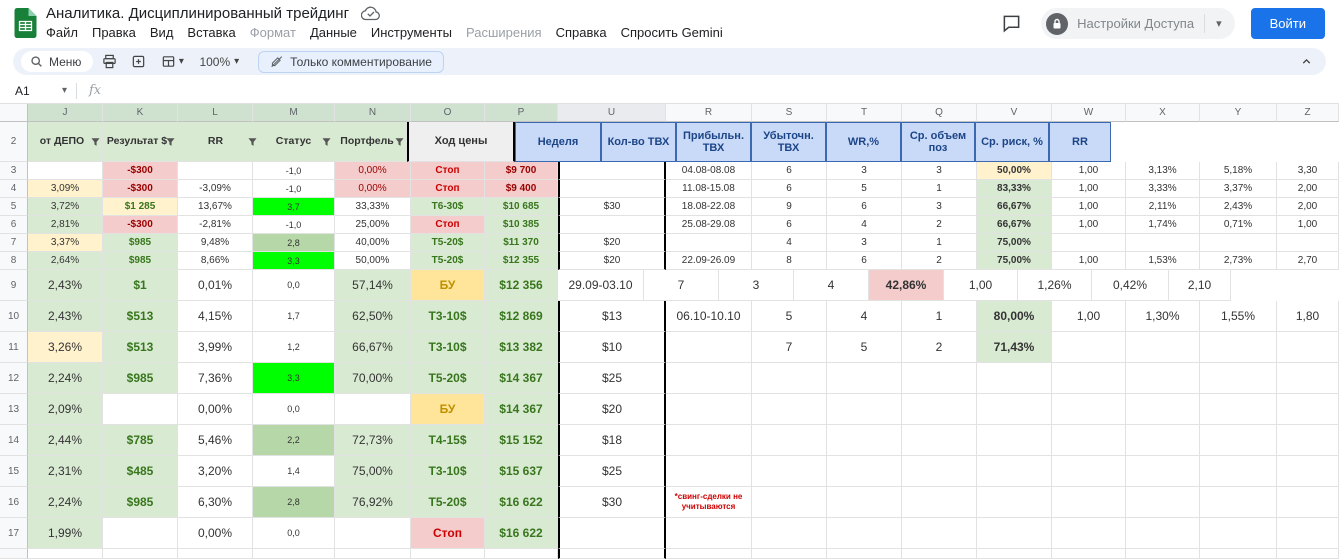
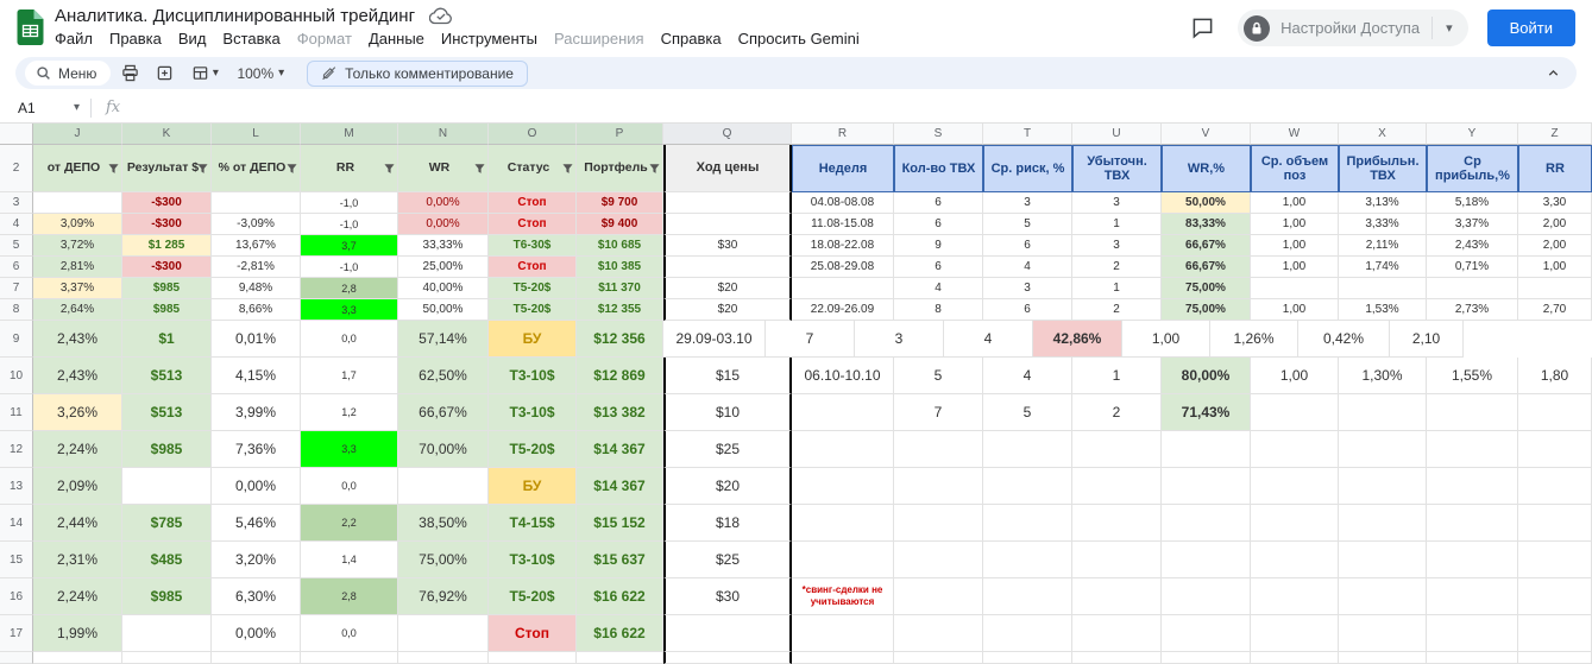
  Аналитика. Дисциплинированный трейдинг
  Файл
  Правка
  Вид
  Вставка
  Формат
  Данные
  Инструменты
  Расширения
  Справка
  Спросить Gemini
  Настройки Доступа
  ▾
  Войти
  Меню
  ▾
  100%
  ▾
  Только комментирование
  A1
  ▾
  fx
  J
  K
  L
  M
  N
  O
  P
- U
+ Q
  R
  S
  T
- Q
+ U
  V
  W
  X
  Y
  Z
  2
  от ДЕПО
  Результат $
+ % от ДЕПО
  RR
+ WR
  Статус
  Портфель
  Ход цены
  Неделя
  Кол-во ТВХ
- Прибыльн. ТВХ
+ Ср. риск, %
  Убыточн. ТВХ
  WR,%
  Ср. объем поз
- Ср. риск, %
+ Прибыльн. ТВХ
+ Ср прибыль,%
  RR
  3
  -$300
  -1,0
  0,00%
  Стоп
  $9 700
  04.08-08.08
  6
  3
  3
  50,00%
  1,00
  3,13%
  5,18%
  3,30
  4
  3,09%
  -$300
  -3,09%
  -1,0
  0,00%
  Стоп
  $9 400
  11.08-15.08
  6
  5
  1
  83,33%
  1,00
  3,33%
  3,37%
  2,00
  5
  3,72%
  $1 285
  13,67%
  3,7
  33,33%
  Т6-30$
  $10 685
  $30
  18.08-22.08
  9
  6
  3
  66,67%
  1,00
  2,11%
  2,43%
  2,00
  6
  2,81%
  -$300
  -2,81%
  -1,0
  25,00%
  Стоп
  $10 385
  25.08-29.08
  6
  4
  2
  66,67%
  1,00
  1,74%
  0,71%
  1,00
  7
  3,37%
  $985
  9,48%
  2,8
  40,00%
  Т5-20$
  $11 370
  $20
  4
  3
  1
  75,00%
  8
  2,64%
  $985
  8,66%
  3,3
  50,00%
  Т5-20$
  $12 355
  $20
  22.09-26.09
  8
  6
  2
  75,00%
  1,00
  1,53%
  2,73%
  2,70
  9
  2,43%
  $1
  0,01%
  0,0
  57,14%
  БУ
  $12 356
  29.09-03.10
  7
  3
  4
  42,86%
  1,00
  1,26%
  0,42%
  2,10
  10
  2,43%
  $513
  4,15%
  1,7
  62,50%
  Т3-10$
  $12 869
- $13
+ $15
  06.10-10.10
  5
  4
  1
  80,00%
  1,00
  1,30%
  1,55%
  1,80
  11
  3,26%
  $513
  3,99%
  1,2
  66,67%
  Т3-10$
  $13 382
  $10
  7
  5
  2
  71,43%
  12
  2,24%
  $985
  7,36%
  3,3
  70,00%
  Т5-20$
  $14 367
  $25
  13
  2,09%
  0,00%
  0,0
  БУ
  $14 367
  $20
  14
  2,44%
  $785
  5,46%
  2,2
- 72,73%
+ 38,50%
  Т4-15$
  $15 152
  $18
  15
  2,31%
  $485
  3,20%
  1,4
  75,00%
  Т3-10$
  $15 637
  $25
  16
  2,24%
  $985
  6,30%
  2,8
  76,92%
  Т5-20$
  $16 622
  $30
  *свинг-сделки не учитываются
  17
  1,99%
  0,00%
  0,0
  Стоп
  $16 622
